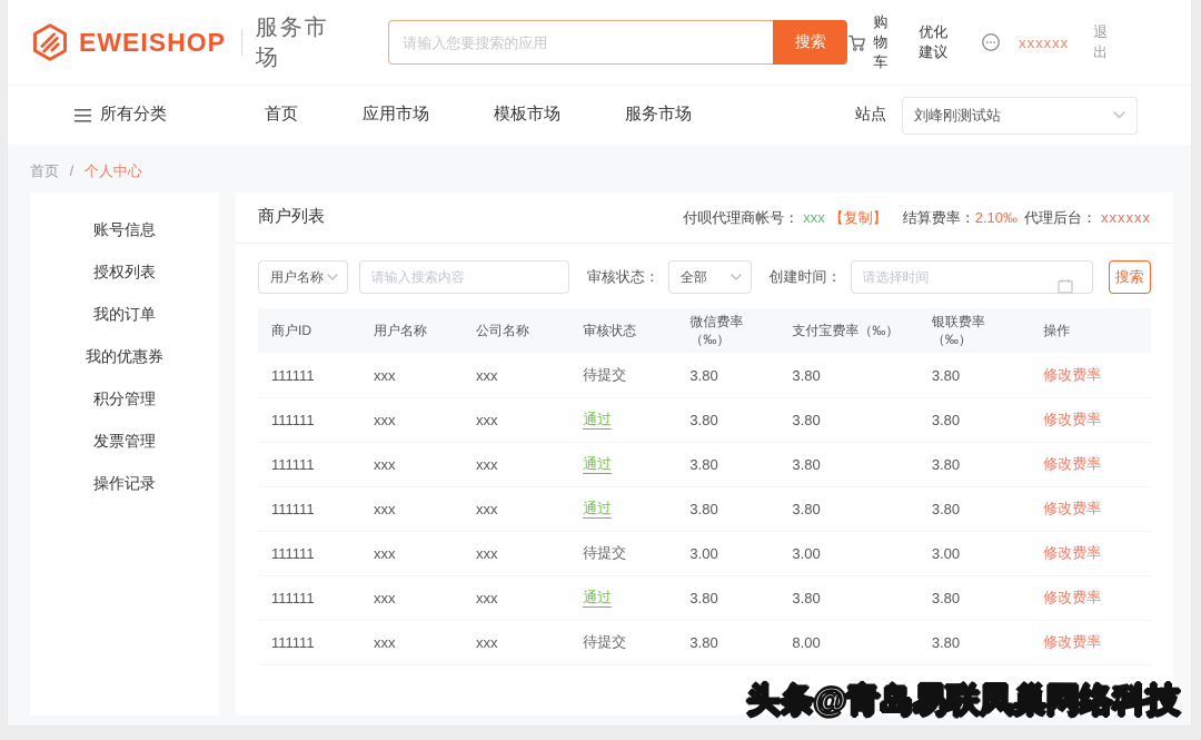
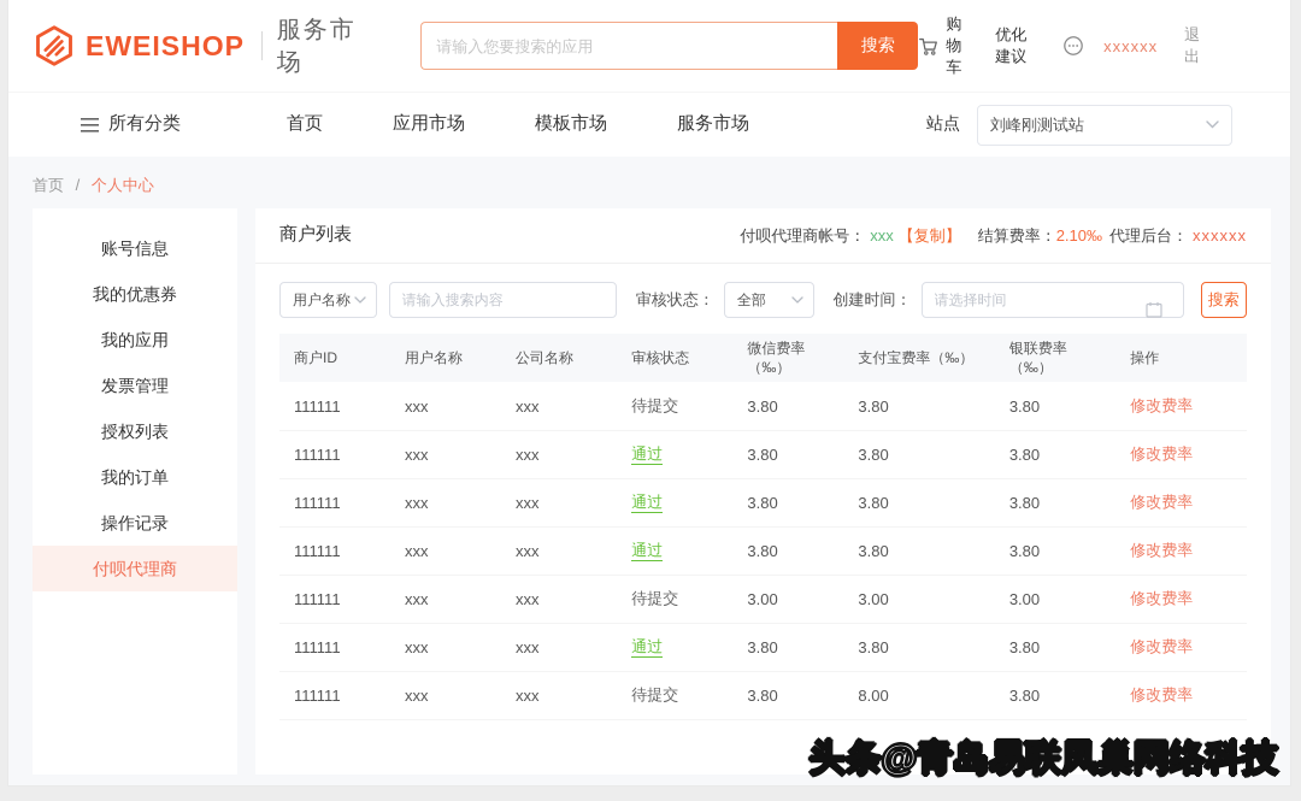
  EWEISHOP
  服务市场
  请输入您要搜索的应用
  搜索
  购物车
  优化建议
  xxxxxx
  退出
  所有分类
  首页
  应用市场
  模板市场
  服务市场
  站点
  刘峰刚测试站
  首页 / 个人中心
  账号信息
- 授权列表
+ 我的优惠券
+ 我的应用
- 我的订单
+ 发票管理
- 我的优惠券
+ 授权列表
- 积分管理
- 发票管理
+ 我的订单
  操作记录
+ 付呗代理商
  商户列表
  付呗代理商帐号： xxx 【复制】 结算费率：2.10‰ 代理后台： xxxxxx
  用户名称
  请输入搜索内容
  审核状态：
  全部
  创建时间：
  请选择时间
  搜索
  商户ID	用户名称	公司名称	审核状态	微信费率 （‰）	支付宝费率（‰）	银联费率 （‰）	操作
  111111	xxx	xxx	待提交	3.80	3.80	3.80	修改费率
  111111	xxx	xxx	通过	3.80	3.80	3.80	修改费率
  111111	xxx	xxx	通过	3.80	3.80	3.80	修改费率
  111111	xxx	xxx	通过	3.80	3.80	3.80	修改费率
  111111	xxx	xxx	待提交	3.00	3.00	3.00	修改费率
  111111	xxx	xxx	通过	3.80	3.80	3.80	修改费率
  111111	xxx	xxx	待提交	3.80	8.00	3.80	修改费率
  头条@青岛易联凤巢网络科技
